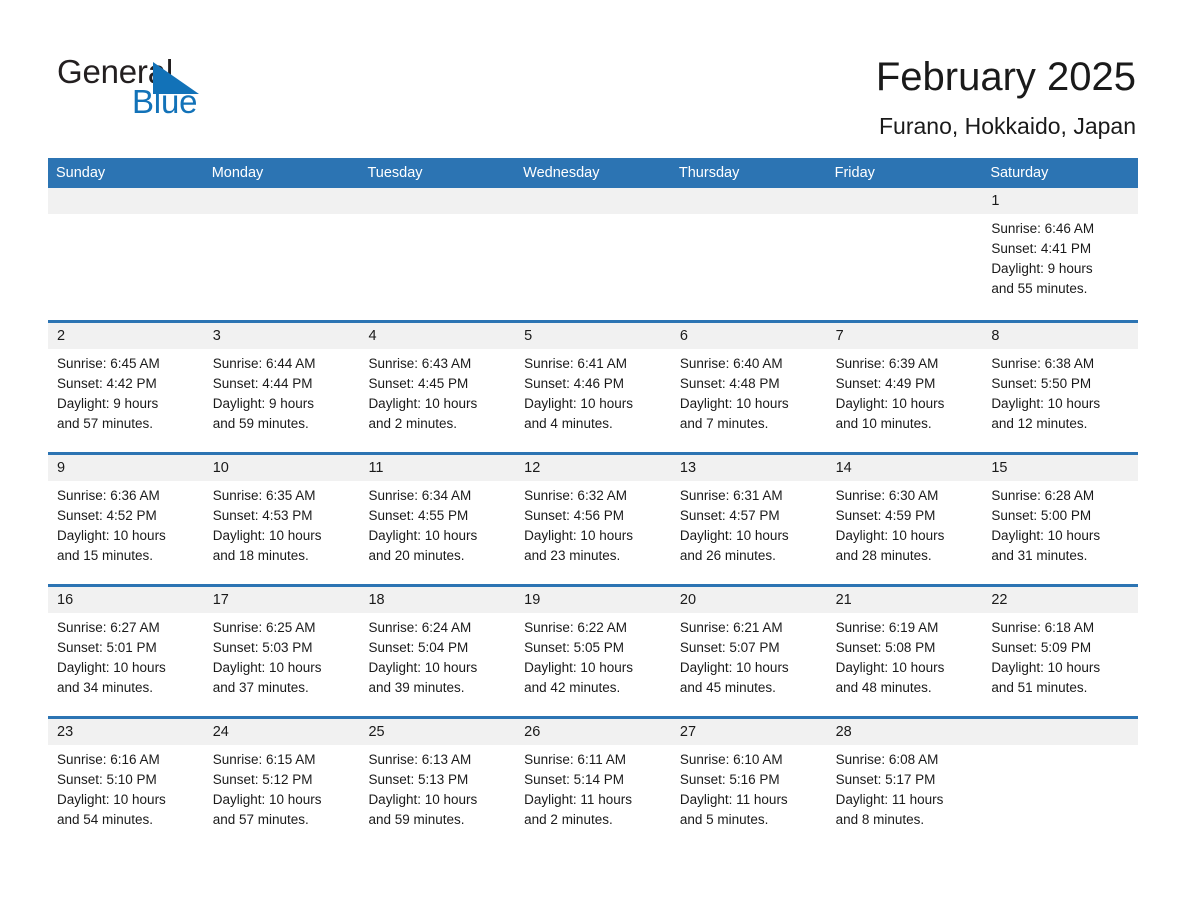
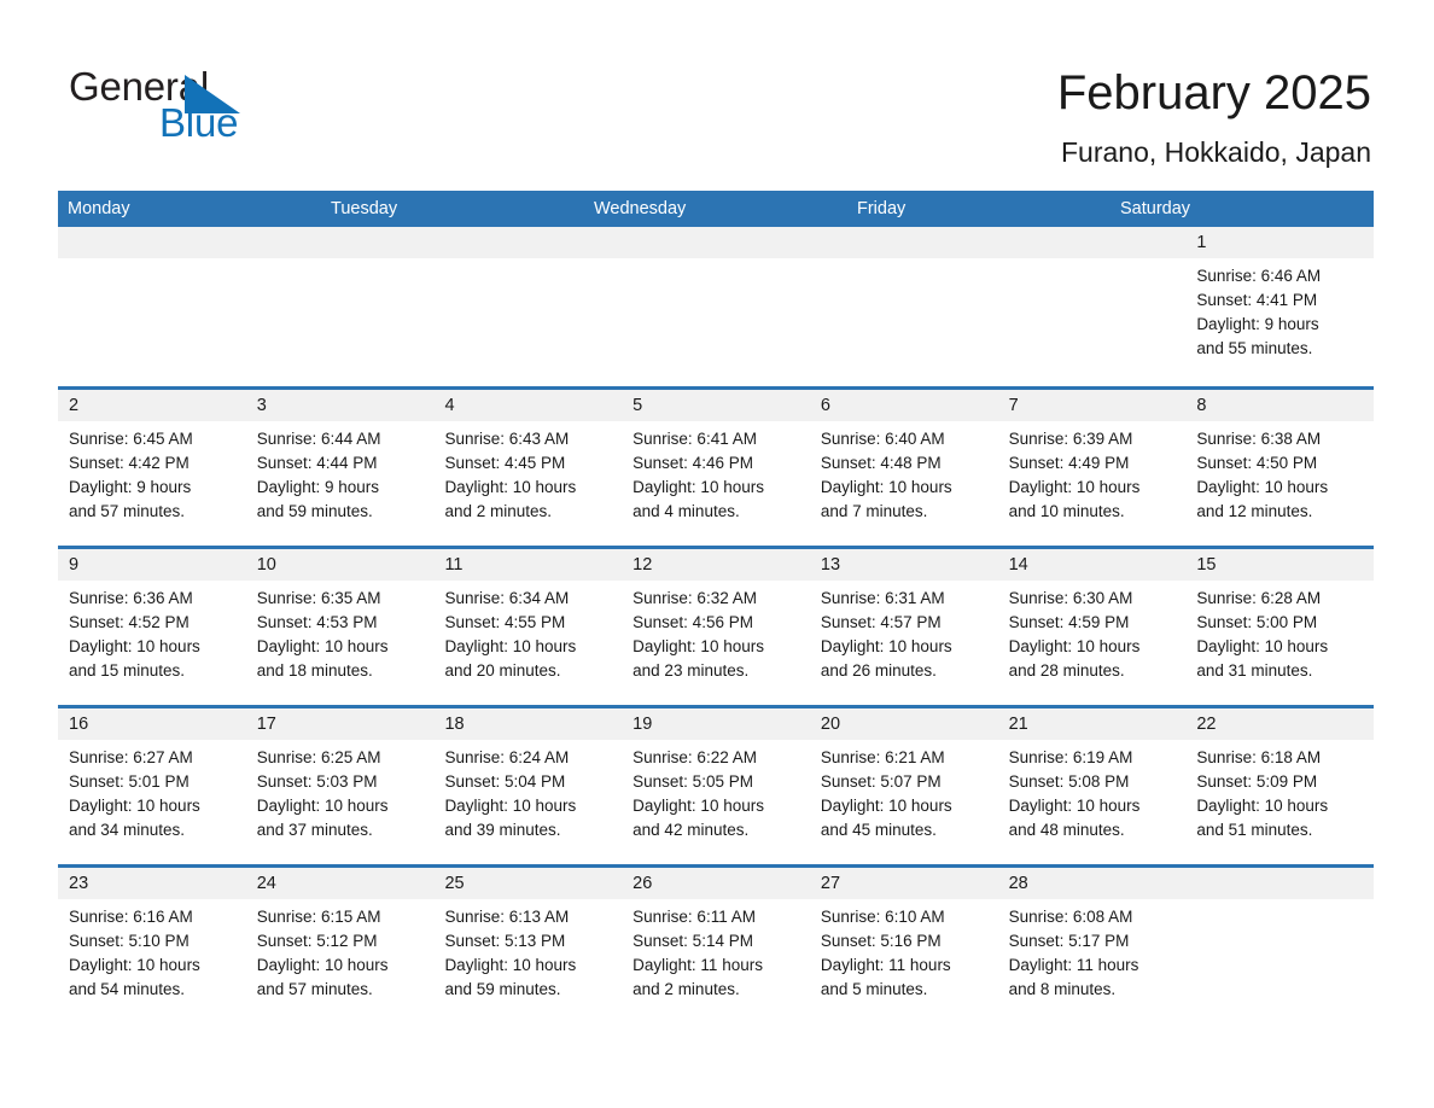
  Generl
  Blue
  February 2025
  Furano, Hokkaido, Japan
- Sunday
  Monday
  Tuesday
  Wednesday
- Thursday
  Friday
  Saturday
  1
  Sunrise: 6:46 AM
  Sunset: 4:41 PM
  Daylight: 9 hours
  and 55 minutes.
  2
  Sunrise: 6:45 AM
  Sunset: 4:42 PM
  Daylight: 9 hours
  and 57 minutes.
  3
  Sunrise: 6:44 AM
  Sunset: 4:44 PM
  Daylight: 9 hours
  and 59 minutes.
  4
  Sunrise: 6:43 AM
  Sunset: 4:45 PM
  Daylight: 10 hours
  and 2 minutes.
  5
  Sunrise: 6:41 AM
  Sunset: 4:46 PM
  Daylight: 10 hours
  and 4 minutes.
  6
  Sunrise: 6:40 AM
  Sunset: 4:48 PM
  Daylight: 10 hours
  and 7 minutes.
  7
  Sunrise: 6:39 AM
  Sunset: 4:49 PM
  Daylight: 10 hours
  and 10 minutes.
  8
  Sunrise: 6:38 AM
- Sunset: 5:50 PM
+ Sunset: 4:50 PM
  Daylight: 10 hours
  and 12 minutes.
  9
  Sunrise: 6:36 AM
  Sunset: 4:52 PM
  Daylight: 10 hours
  and 15 minutes.
  10
  Sunrise: 6:35 AM
  Sunset: 4:53 PM
  Daylight: 10 hours
  and 18 minutes.
  11
  Sunrise: 6:34 AM
  Sunset: 4:55 PM
  Daylight: 10 hours
  and 20 minutes.
  12
  Sunrise: 6:32 AM
  Sunset: 4:56 PM
  Daylight: 10 hours
  and 23 minutes.
  13
  Sunrise: 6:31 AM
  Sunset: 4:57 PM
  Daylight: 10 hours
  and 26 minutes.
  14
  Sunrise: 6:30 AM
  Sunset: 4:59 PM
  Daylight: 10 hours
  and 28 minutes.
  15
  Sunrise: 6:28 AM
  Sunset: 5:00 PM
  Daylight: 10 hours
  and 31 minutes.
  16
  Sunrise: 6:27 AM
  Sunset: 5:01 PM
  Daylight: 10 hours
  and 34 minutes.
  17
  Sunrise: 6:25 AM
  Sunset: 5:03 PM
  Daylight: 10 hours
  and 37 minutes.
  18
  Sunrise: 6:24 AM
  Sunset: 5:04 PM
  Daylight: 10 hours
  and 39 minutes.
  19
  Sunrise: 6:22 AM
  Sunset: 5:05 PM
  Daylight: 10 hours
  and 42 minutes.
  20
  Sunrise: 6:21 AM
  Sunset: 5:07 PM
  Daylight: 10 hours
  and 45 minutes.
  21
  Sunrise: 6:19 AM
  Sunset: 5:08 PM
  Daylight: 10 hours
  and 48 minutes.
  22
  Sunrise: 6:18 AM
  Sunset: 5:09 PM
  Daylight: 10 hours
  and 51 minutes.
  23
  Sunrise: 6:16 AM
  Sunset: 5:10 PM
  Daylight: 10 hours
  and 54 minutes.
  24
  Sunrise: 6:15 AM
  Sunset: 5:12 PM
  Daylight: 10 hours
  and 57 minutes.
  25
  Sunrise: 6:13 AM
  Sunset: 5:13 PM
  Daylight: 10 hours
  and 59 minutes.
  26
  Sunrise: 6:11 AM
  Sunset: 5:14 PM
  Daylight: 11 hours
  and 2 minutes.
  27
  Sunrise: 6:10 AM
  Sunset: 5:16 PM
  Daylight: 11 hours
  and 5 minutes.
  28
  Sunrise: 6:08 AM
  Sunset: 5:17 PM
  Daylight: 11 hours
  and 8 minutes.
